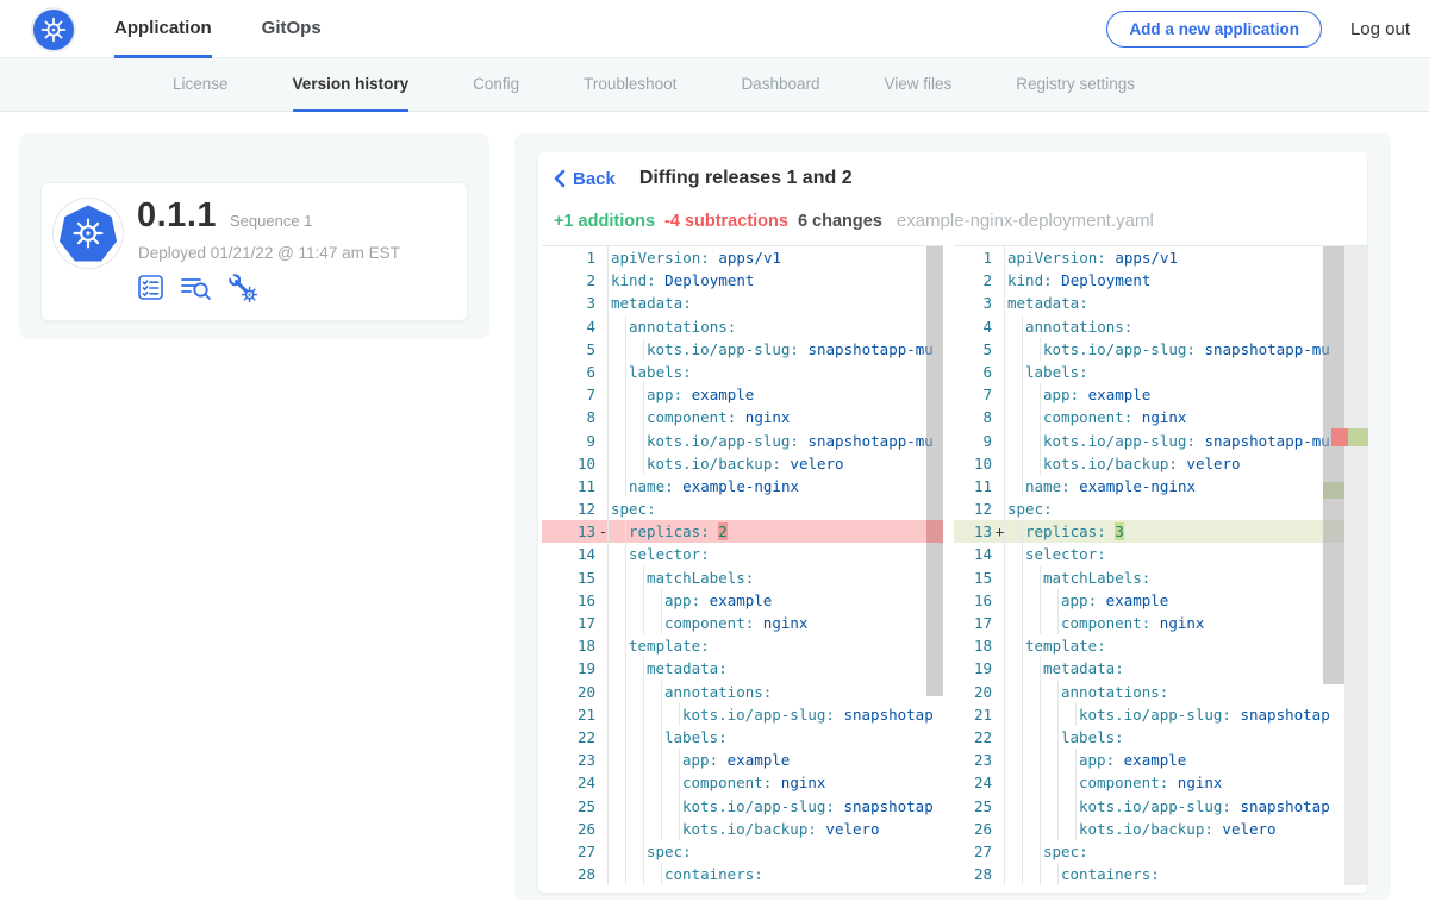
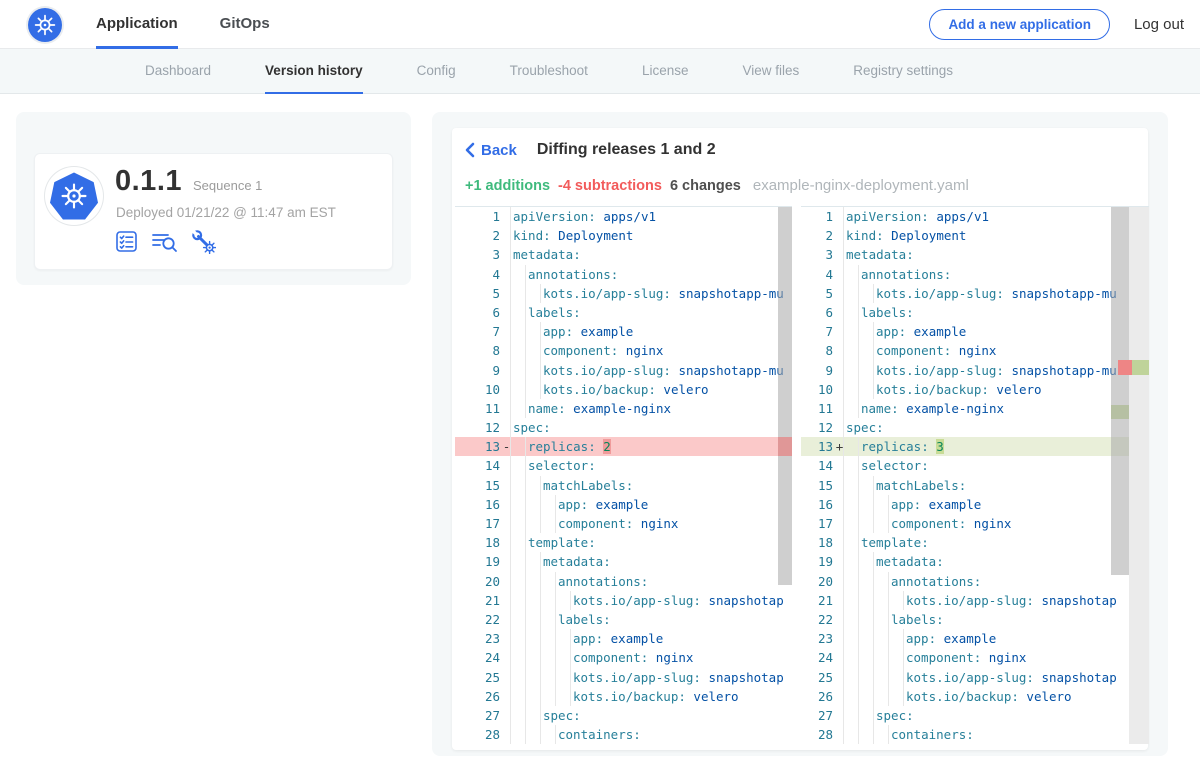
  Application
  GitOps
  Add a new application
  Log out
- License
+ Dashboard
  Version history
  Config
  Troubleshoot
- Dashboard
+ License
  View files
  Registry settings
  0.1.1
  Sequence 1
  Deployed 01/21/22 @ 11:47 am EST
  Back
  Diffing releases 1 and 2
  +1 additions
  -4 subtractions
  6 changes
  example-nginx-deployment.yaml
  1
  apiVersion: apps/v1
  2
  kind: Deployment
  3
  metadata:
  4
  annotations:
  5
  kots.io/app-slug: snapshotapp-mu
  6
  labels:
  7
  app: example
  8
  component: nginx
  9
  kots.io/app-slug: snapshotapp-mu
  10
  kots.io/backup: velero
  11
  name: example-nginx
  12
  spec:
  13
  -
  replicas: 2
  14
  selector:
  15
  matchLabels:
  16
  app: example
  17
  component: nginx
  18
  template:
  19
  metadata:
  20
  annotations:
  21
  kots.io/app-slug: snapshotap
  22
  labels:
  23
  app: example
  24
  component: nginx
  25
  kots.io/app-slug: snapshotap
  26
  kots.io/backup: velero
  27
  spec:
  28
  containers:
  1
  apiVersion: apps/v1
  2
  kind: Deployment
  3
  metadata:
  4
  annotations:
  5
  kots.io/app-slug: snapshotapp-mu
  6
  labels:
  7
  app: example
  8
  component: nginx
  9
  kots.io/app-slug: snapshotapp-mu
  10
  kots.io/backup: velero
  11
  name: example-nginx
  12
  spec:
  13
  +
  replicas: 3
  14
  selector:
  15
  matchLabels:
  16
  app: example
  17
  component: nginx
  18
  template:
  19
  metadata:
  20
  annotations:
  21
  kots.io/app-slug: snapshotap
  22
  labels:
  23
  app: example
  24
  component: nginx
  25
  kots.io/app-slug: snapshotap
  26
  kots.io/backup: velero
  27
  spec:
  28
  containers:
